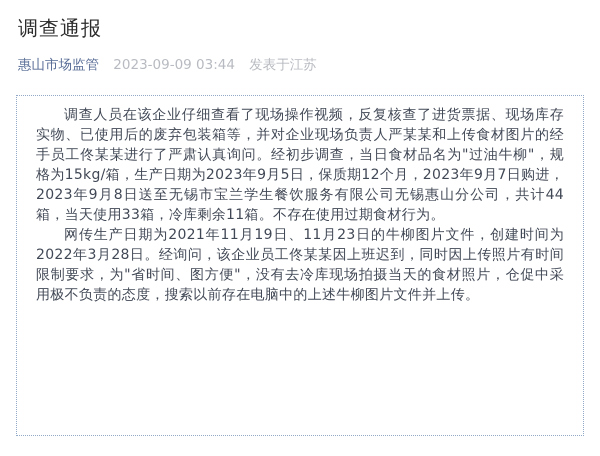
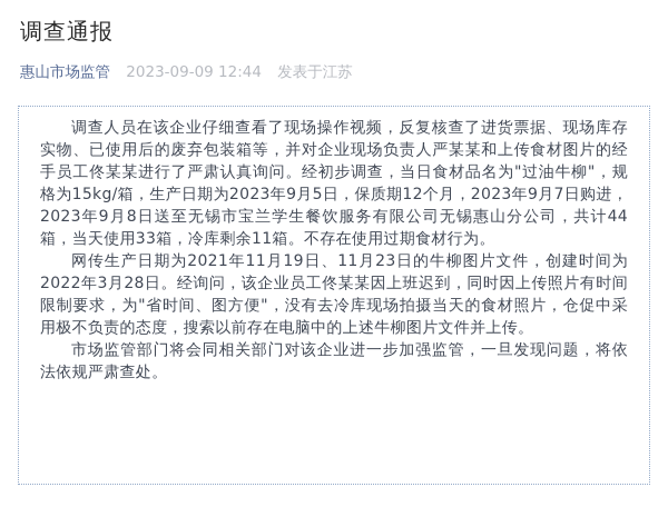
  调查通报
- 惠山市场监管 2023-09-09 03:44 发表于江苏
+ 惠山市场监管 2023-09-09 12:44 发表于江苏
  调查人员在该企业仔细查看了现场操作视频，反复核查了进货票据、现场库存实物、已使用后的废弃包装箱等，并对企业现场负责人严某某和上传食材图片的经手员工佟某某进行了严肃认真询问。经初步调查，当日食材品名为"过油牛柳"，规格为15kg/箱，生产日期为2023年9月5日，保质期12个月，2023年9月7日购进，2023年9月8日送至无锡市宝兰学生餐饮服务有限公司无锡惠山分公司，共计44箱，当天使用33箱，冷库剩余11箱。不存在使用过期食材行为。
  网传生产日期为2021年11月19日、11月23日的牛柳图片文件，创建时间为2022年3月28日。经询问，该企业员工佟某某因上班迟到，同时因上传照片有时间限制要求，为"省时间、图方便"，没有去冷库现场拍摄当天的食材照片，仓促中采用极不负责的态度，搜索以前存在电脑中的上述牛柳图片文件并上传。
+ 市场监管部门将会同相关部门对该企业进一步加强监管，一旦发现问题，将依法依规严肃查处。
